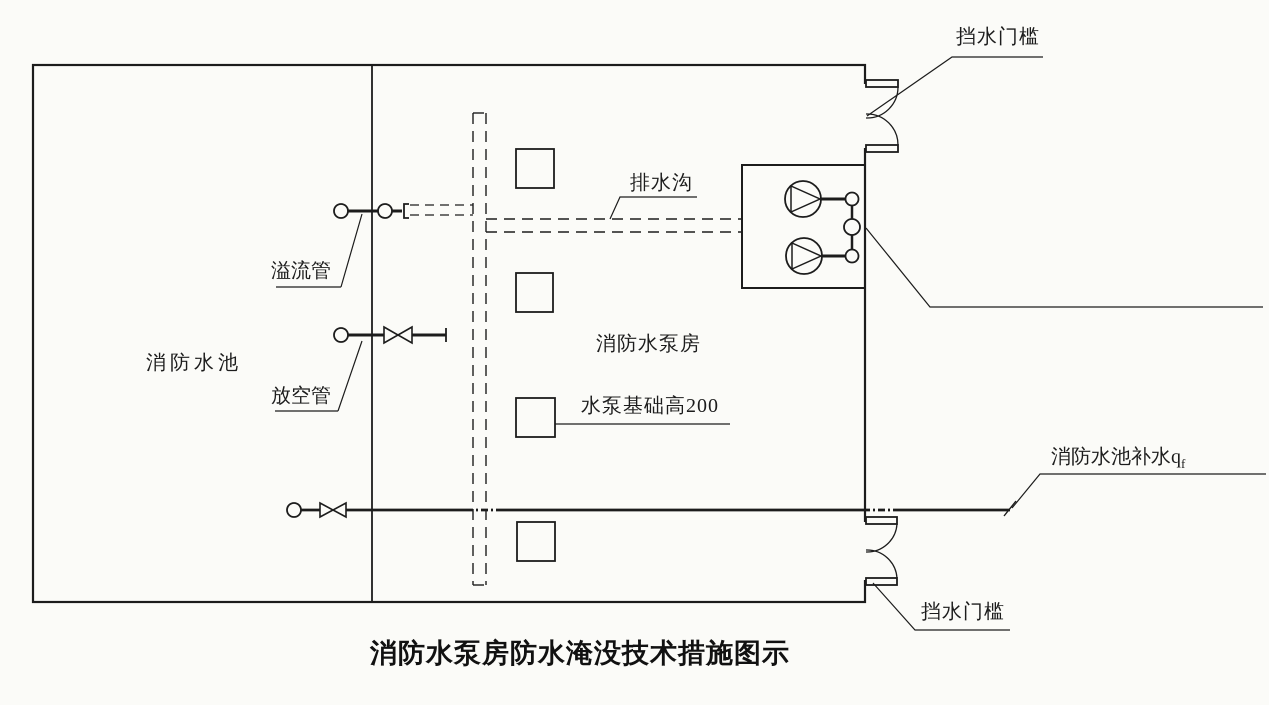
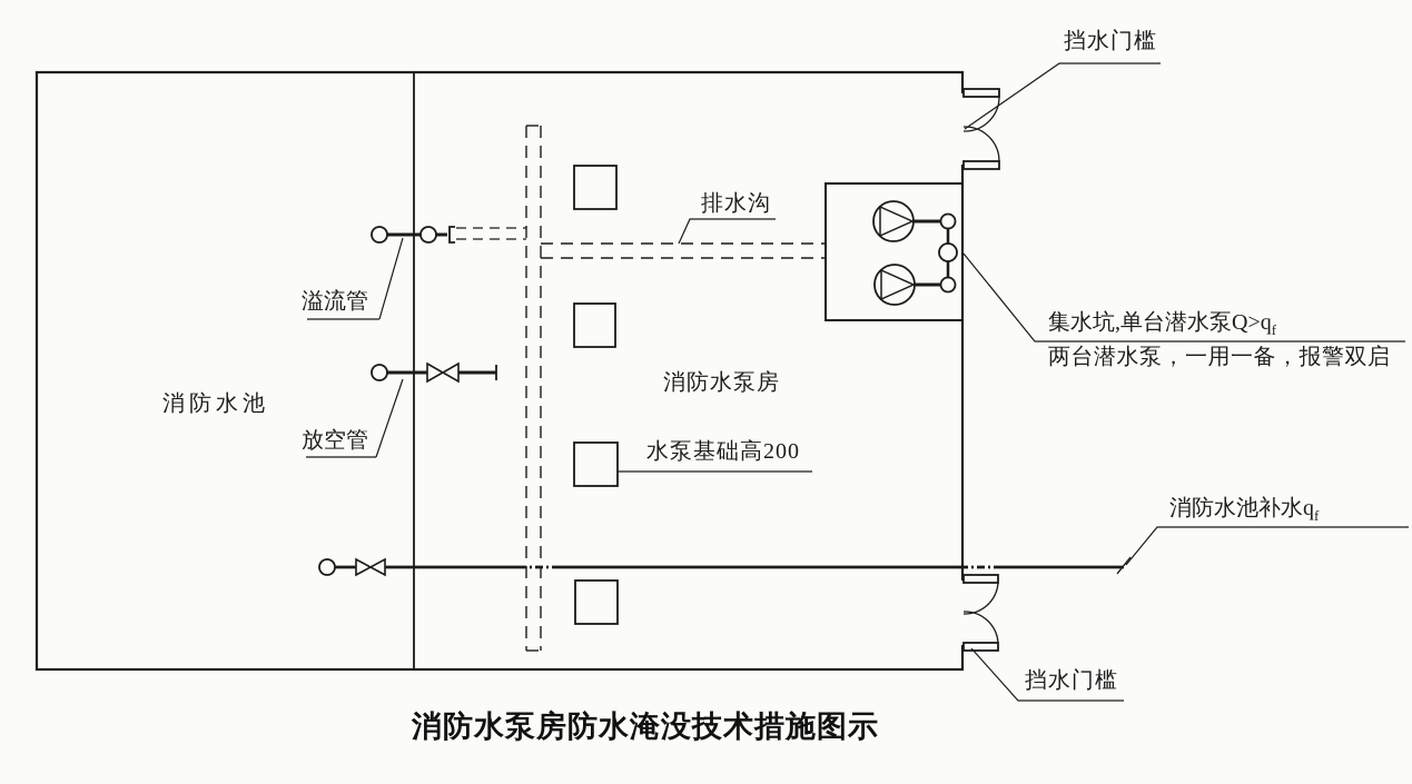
  消防水池
  消防水泵房
  排水沟
  溢流管
  放空管
  水泵基础高200
  挡水门槛
  挡水门槛
+ 集水坑,单台潜水泵Q>qf
+ 两台潜水泵，一用一备，报警双启
  消防水池补水qf
  消防水泵房防水淹没技术措施图示
